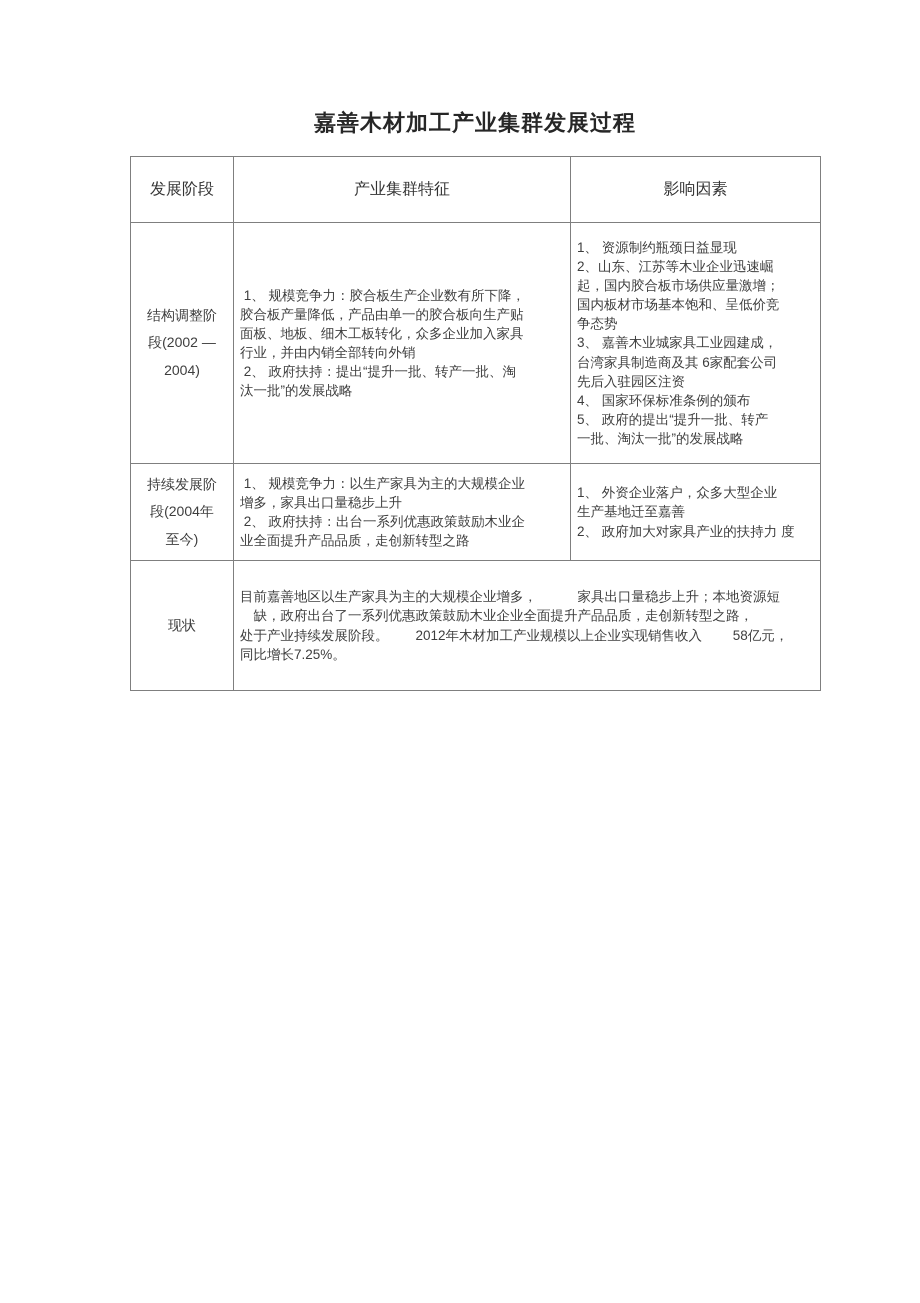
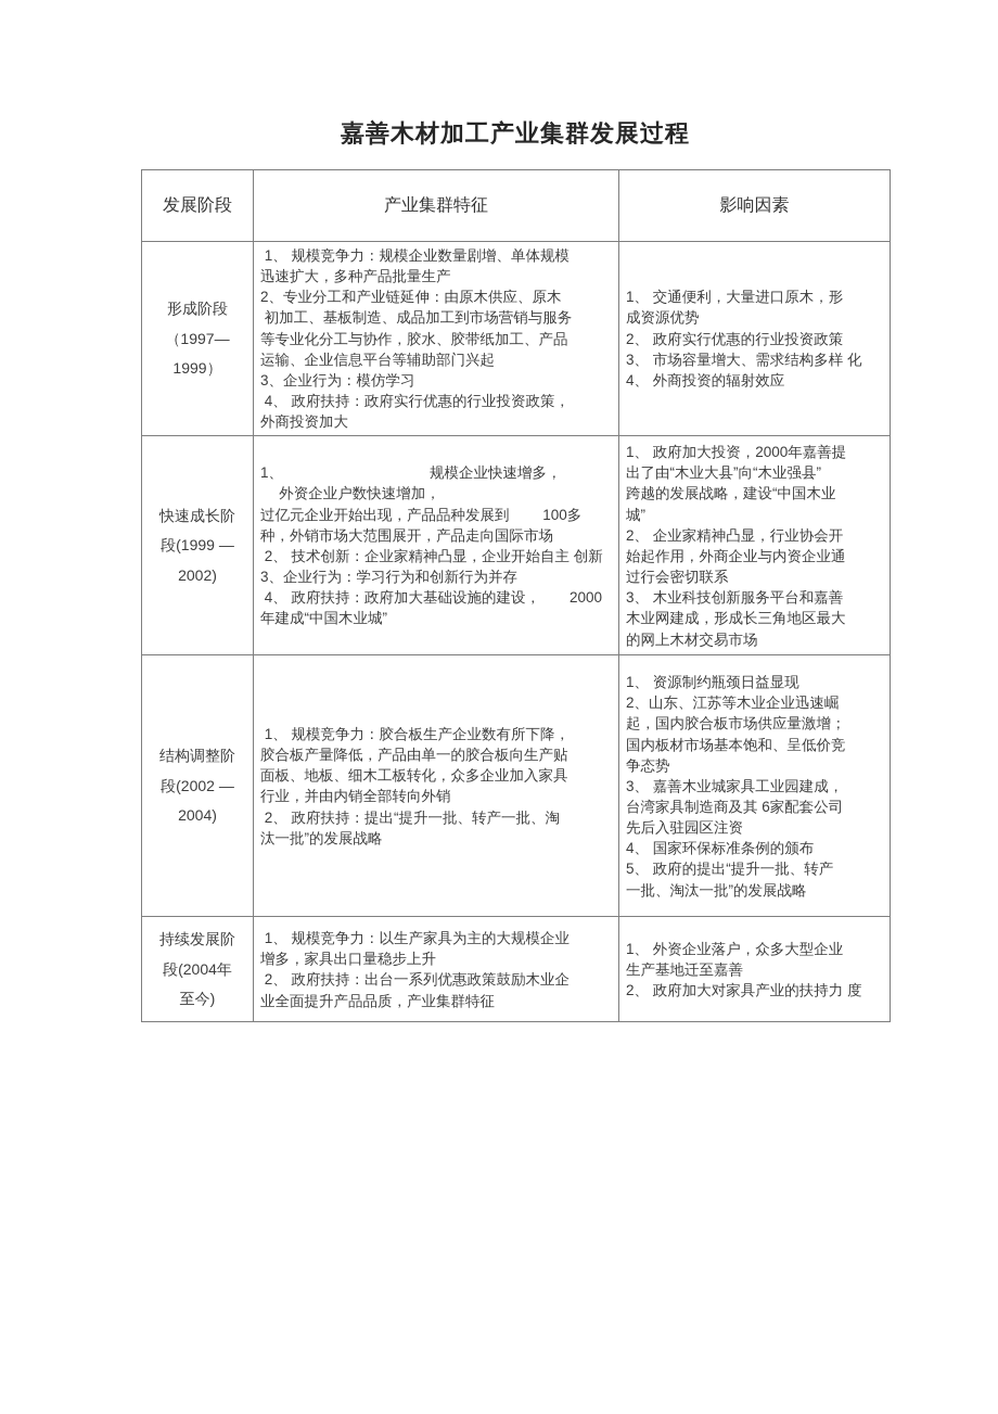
  嘉善木材加工产业集群发展过程
  发展阶段	产业集群特征	影响因素
+ 形成阶段 （1997— 1999）	1、 规模竞争力：规模企业数量剧增、单体规模 迅速扩大，多种产品批量生产 2、专业分工和产业链延伸：由原木供应、原木 初加工、基板制造、成品加工到市场营销与服务 等专业化分工与协作，胶水、胶带纸加工、产品 运输、企业信息平台等辅助部门兴起 3、企业行为：模仿学习 4、 政府扶持：政府实行优惠的行业投资政策， 外商投资加大	1、 交通便利，大量进口原木，形 成资源优势 2、 政府实行优惠的行业投资政策 3、 市场容量增大、需求结构多样 化 4、 外商投资的辐射效应
+ 快速成长阶 段(1999 — 2002)	1、 规模企业快速增多， 外资企业户数快速增加， 过亿元企业开始出现，产品品种发展到 100多 种，外销市场大范围展开，产品走向国际市场 2、 技术创新：企业家精神凸显，企业开始自主 创新 3、企业行为：学习行为和创新行为并存 4、 政府扶持：政府加大基础设施的建设， 2000 年建成“中国木业城”	1、 政府加大投资，2000年嘉善提 出了由“木业大县”向“木业强县” 跨越的发展战略，建设“中国木业 城” 2、 企业家精神凸显，行业协会开 始起作用，外商企业与内资企业通 过行会密切联系 3、 木业科技创新服务平台和嘉善 木业网建成，形成长三角地区最大 的网上木材交易市场
  结构调整阶 段(2002 — 2004)	1、 规模竞争力：胶合板生产企业数有所下降， 胶合板产量降低，产品由单一的胶合板向生产贴 面板、地板、细木工板转化，众多企业加入家具 行业，并由内销全部转向外销 2、 政府扶持：提出“提升一批、转产一批、淘 汰一批”的发展战略	1、 资源制约瓶颈日益显现 2、山东、江苏等木业企业迅速崛 起，国内胶合板市场供应量激增； 国内板材市场基本饱和、呈低价竞 争态势 3、 嘉善木业城家具工业园建成， 台湾家具制造商及其 6家配套公司 先后入驻园区注资 4、 国家环保标准条例的颁布 5、 政府的提出“提升一批、转产 一批、淘汰一批”的发展战略
- 持续发展阶 段(2004年 至今)	1、 规模竞争力：以生产家具为主的大规模企业 增多，家具出口量稳步上升 2、 政府扶持：出台一系列优惠政策鼓励木业企 业全面提升产品品质，走创新转型之路	1、 外资企业落户，众多大型企业 生产基地迁至嘉善 2、 政府加大对家具产业的扶持力 度
+ 持续发展阶 段(2004年 至今)	1、 规模竞争力：以生产家具为主的大规模企业 增多，家具出口量稳步上升 2、 政府扶持：出台一系列优惠政策鼓励木业企 业全面提升产品品质，产业集群特征	1、 外资企业落户，众多大型企业 生产基地迁至嘉善 2、 政府加大对家具产业的扶持力 度
- 现状	目前嘉善地区以生产家具为主的大规模企业增多， 家具出口量稳步上升；本地资源短 缺，政府出台了一系列优惠政策鼓励木业企业全面提升产品品质，走创新转型之路， 处于产业持续发展阶段。 2012年木材加工产业规模以上企业实现销售收入 58亿元， 同比增长7.25%。
